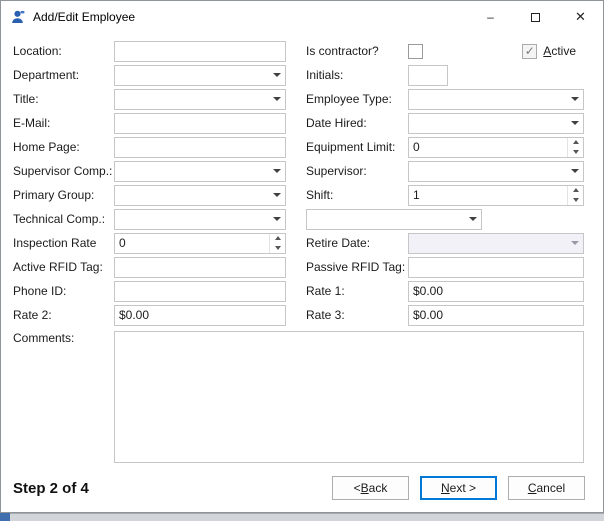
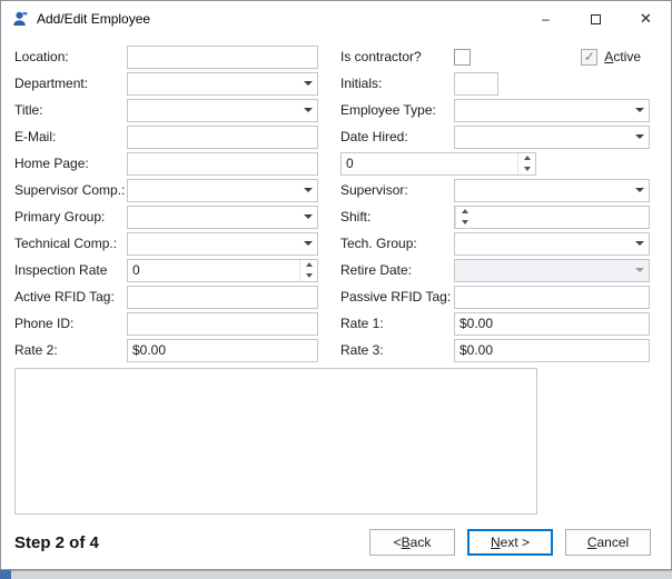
  Add/Edit Employee
  –
  ✕
  Location:
  Is contractor?
  ✓
  Active
  Department:
  Initials:
  Title:
  Employee Type:
  E-Mail:
  Date Hired:
  Home Page:
- Equipment Limit:
  0
  Supervisor Comp.:
  Supervisor:
  Primary Group:
  Shift:
- 1
  Technical Comp.:
+ Tech. Group:
  Inspection Rate
  0
  Retire Date:
  Active RFID Tag:
  Passive RFID Tag:
  Phone ID:
  Rate 1:
  $0.00
  Rate 2:
  $0.00
  Rate 3:
  $0.00
- Comments:
  Step 2 of 4
  <
  B
  ack
  N
  ext >
  C
  ancel
